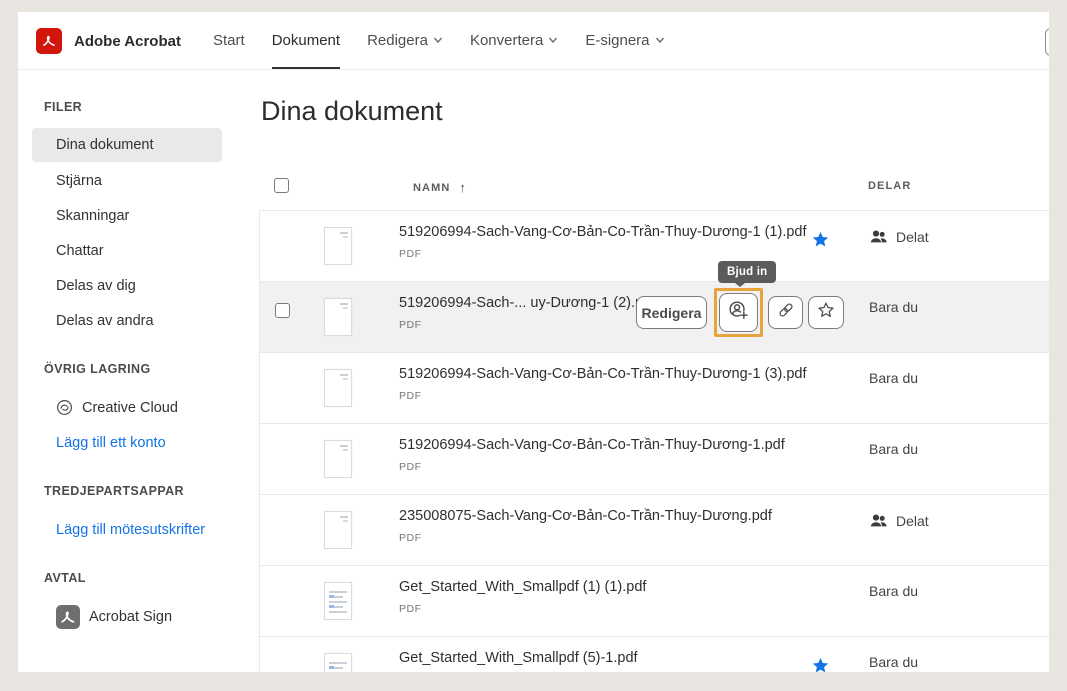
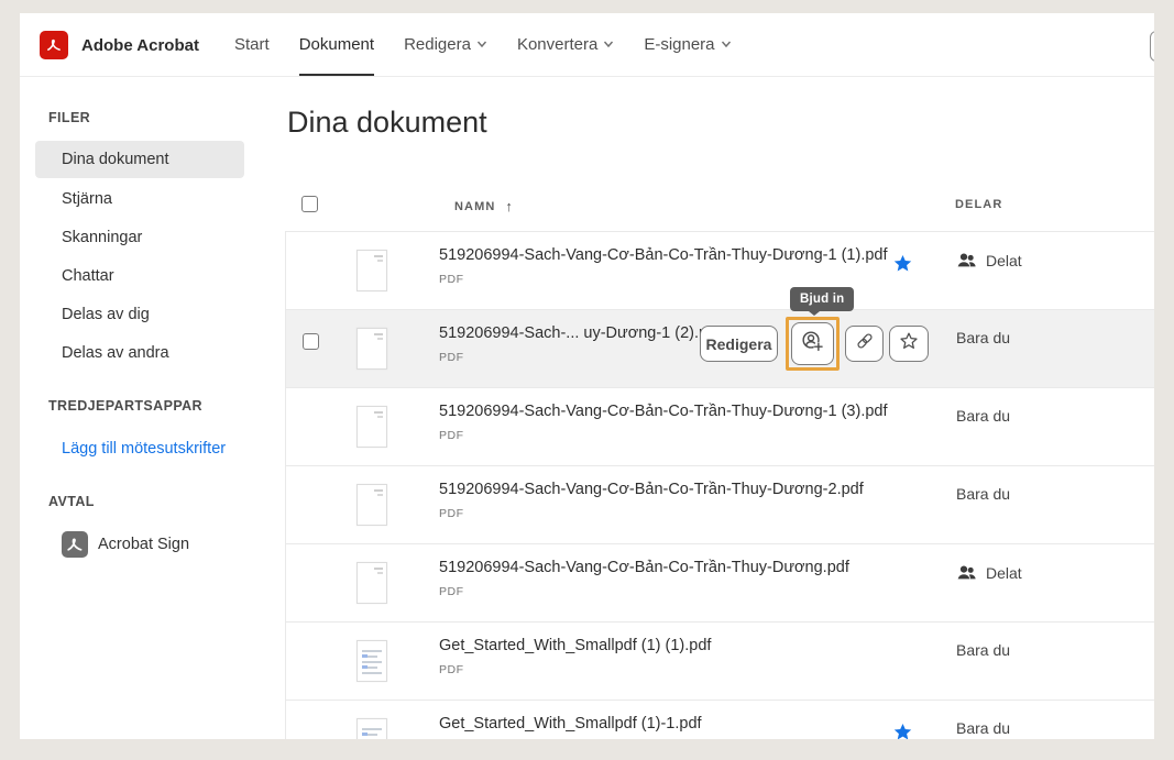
  Adobe Acrobat
  Start
  Dokument
  Redigera
  Konvertera
  E-signera
  FILER
  Dina dokument
  Stjärna
  Skanningar
  Chattar
  Delas av dig
  Delas av andra
- ÖVRIG LAGRING
- Creative Cloud
- Lägg till ett konto
  TREDJEPARTSAPPAR
  Lägg till mötesutskrifter
  AVTAL
  Acrobat Sign
  Dina dokument
  NAMN
  ↑
  DELAR
  519206994-Sach-Vang-Cơ-Bản-Co-Trần-Thuy-Dương-1 (1).pdf
  PDF
  Delat
  519206994-Sach-... uy-Dương-1 (2).
  PDF
  Redigera
  Bjud in
  Bara du
  519206994-Sach-Vang-Cơ-Bản-Co-Trần-Thuy-Dương-1 (3).pdf
  PDF
  Bara du
- 519206994-Sach-Vang-Cơ-Bản-Co-Trần-Thuy-Dương-1.pdf
+ 519206994-Sach-Vang-Cơ-Bản-Co-Trần-Thuy-Dương-2.pdf
  PDF
  Bara du
- 235008075-Sach-Vang-Cơ-Bản-Co-Trần-Thuy-Dương.pdf
+ 519206994-Sach-Vang-Cơ-Bản-Co-Trần-Thuy-Dương.pdf
  PDF
  Delat
  Get_Started_With_Smallpdf (1) (1).pdf
  PDF
  Bara du
- Get_Started_With_Smallpdf (5)-1.pdf
+ Get_Started_With_Smallpdf (1)-1.pdf
  Bara du
